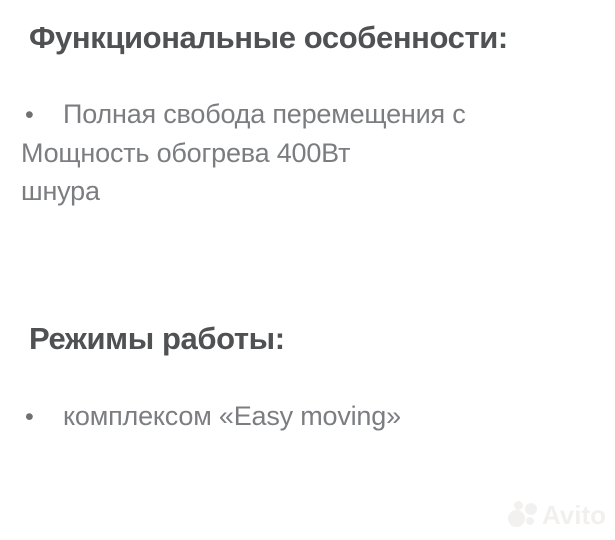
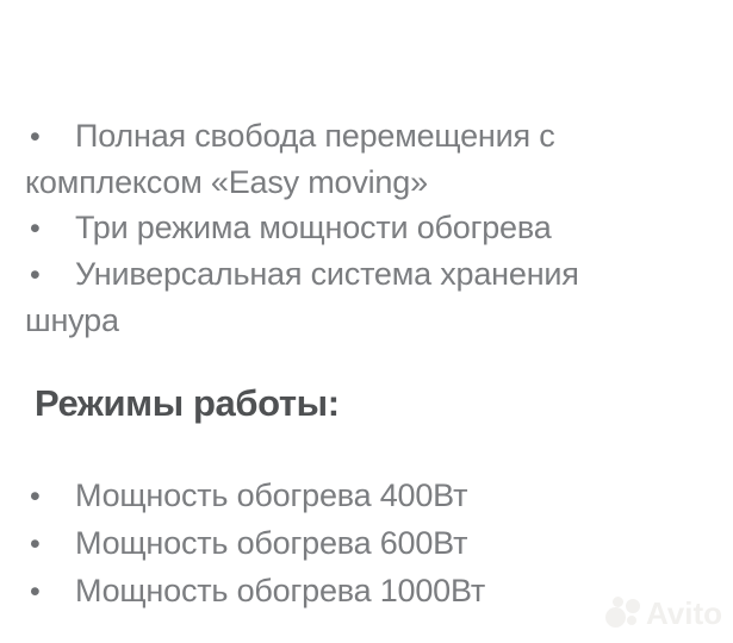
- Функциональные особенности:
  • Полная свобода перемещения с
- Мощность обогрева 400Вт
+ комплексом «Easy moving»
+ • Три режима мощности обогрева
+ • Универсальная система хранения
  шнура
  Режимы работы:
- • комплексом «Easy moving»
+ • Мощность обогрева 400Вт
+ • Мощность обогрева 600Вт
+ • Мощность обогрева 1000Вт
